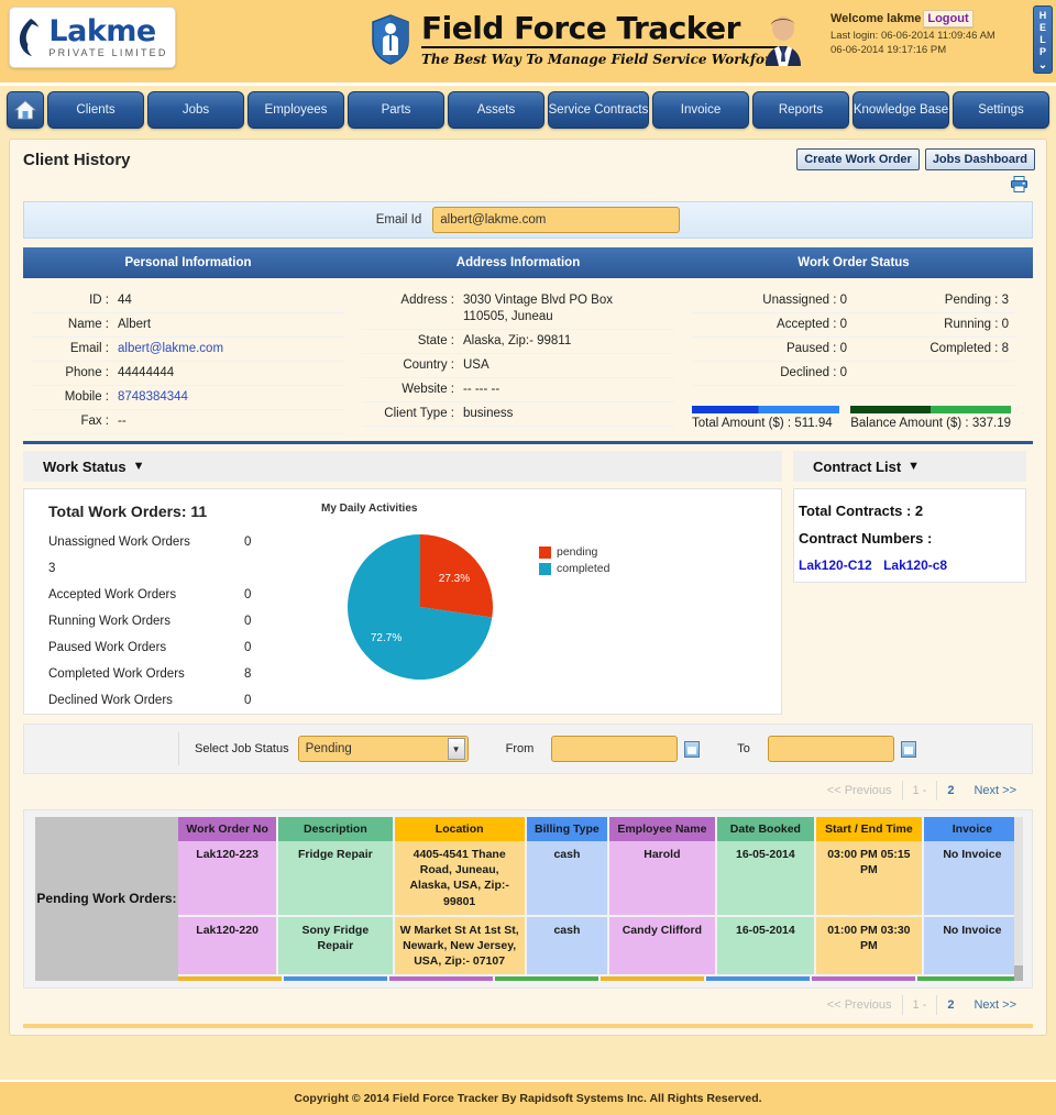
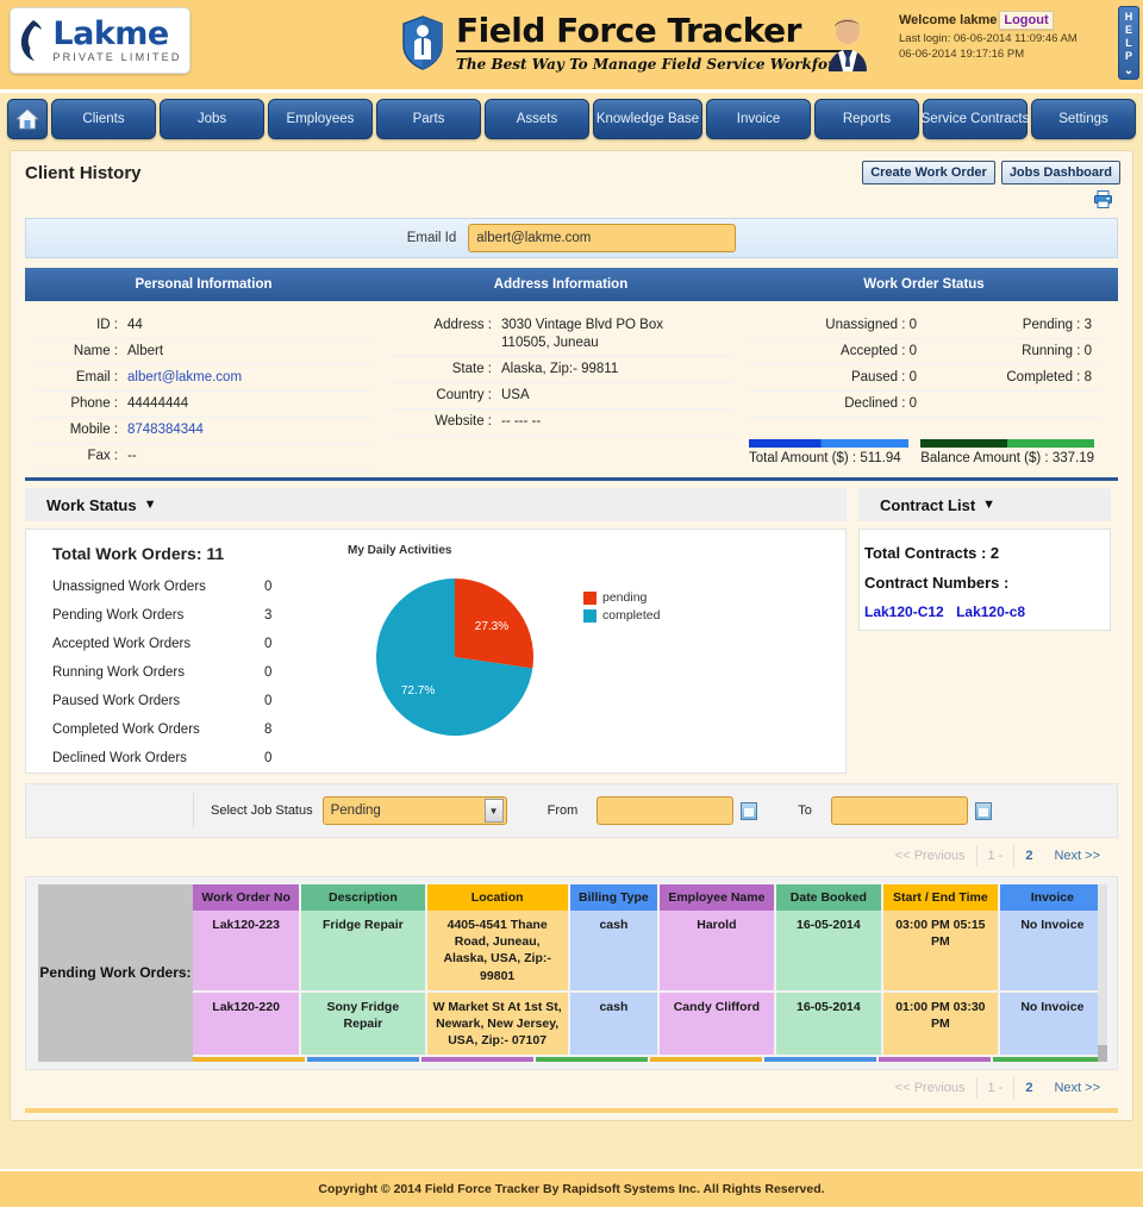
  Lakme
  PRIVATE LIMITED
  Field Force Tracker
  The Best Way To Manage Field Service Workfo
  Welcome lakme
  Logout
  Last login: 06-06-2014 11:09:46 AM
  06-06-2014 19:17:16 PM
  H
  E
  L
  P
  ⌄
  Clients
  Jobs
  Employees
  Parts
  Assets
- Service Contracts
+ Knowledge Base
  Invoice
  Reports
- Knowledge Base
+ Service Contracts
  Settings
  Client History
  Create Work Order
  Jobs Dashboard
  Email Id
  albert@lakme.com
  Personal Information
  Address Information
  Work Order Status
  ID :
  44
  Name :
  Albert
  Email :
  albert@lakme.com
  Phone :
  44444444
  Mobile :
  8748384344
  Fax :
  --
  Address :
  3030 Vintage Blvd PO Box 110505, Juneau
  State :
  Alaska, Zip:- 99811
  Country :
  USA
  Website :
  -- --- --
- Client Type :
- business
  Unassigned :
  0
  Accepted :
  0
  Paused :
  0
  Declined :
  0
  Pending :
  3
  Running :
  0
  Completed :
  8
  Total Amount ($) : 511.94
  Balance Amount ($) : 337.19
  Work Status
  ▼
  Total Work Orders: 11
  Unassigned Work Orders
  0
+ Pending Work Orders
  3
  Accepted Work Orders
  0
  Running Work Orders
  0
  Paused Work Orders
  0
  Completed Work Orders
  8
  Declined Work Orders
  0
  My Daily Activities
  27.3%
  72.7%
  pending
  completed
  Contract List
  ▼
  Total Contracts : 2
  Contract Numbers :
  Lak120-C12 Lak120-c8
  Select Job Status
  Pending
  ▼
  From
  To
  << Previous
  1 -
  2
  Next >>
  Pending Work Orders:
  Work Order No	Description	Location	Billing Type	Employee Name	Date Booked	Start / End Time	Invoice
  Lak120-223	Fridge Repair	4405-4541 Thane Road, Juneau, Alaska, USA, Zip:- 99801	cash	Harold	16-05-2014	03:00 PM 05:15 PM	No Invoice
  Lak120-220	Sony Fridge Repair	W Market St At 1st St, Newark, New Jersey, USA, Zip:- 07107	cash	Candy Clifford	16-05-2014	01:00 PM 03:30 PM	No Invoice
  << Previous
  1 -
  2
  Next >>
  Copyright © 2014 Field Force Tracker By Rapidsoft Systems Inc. All Rights Reserved.
